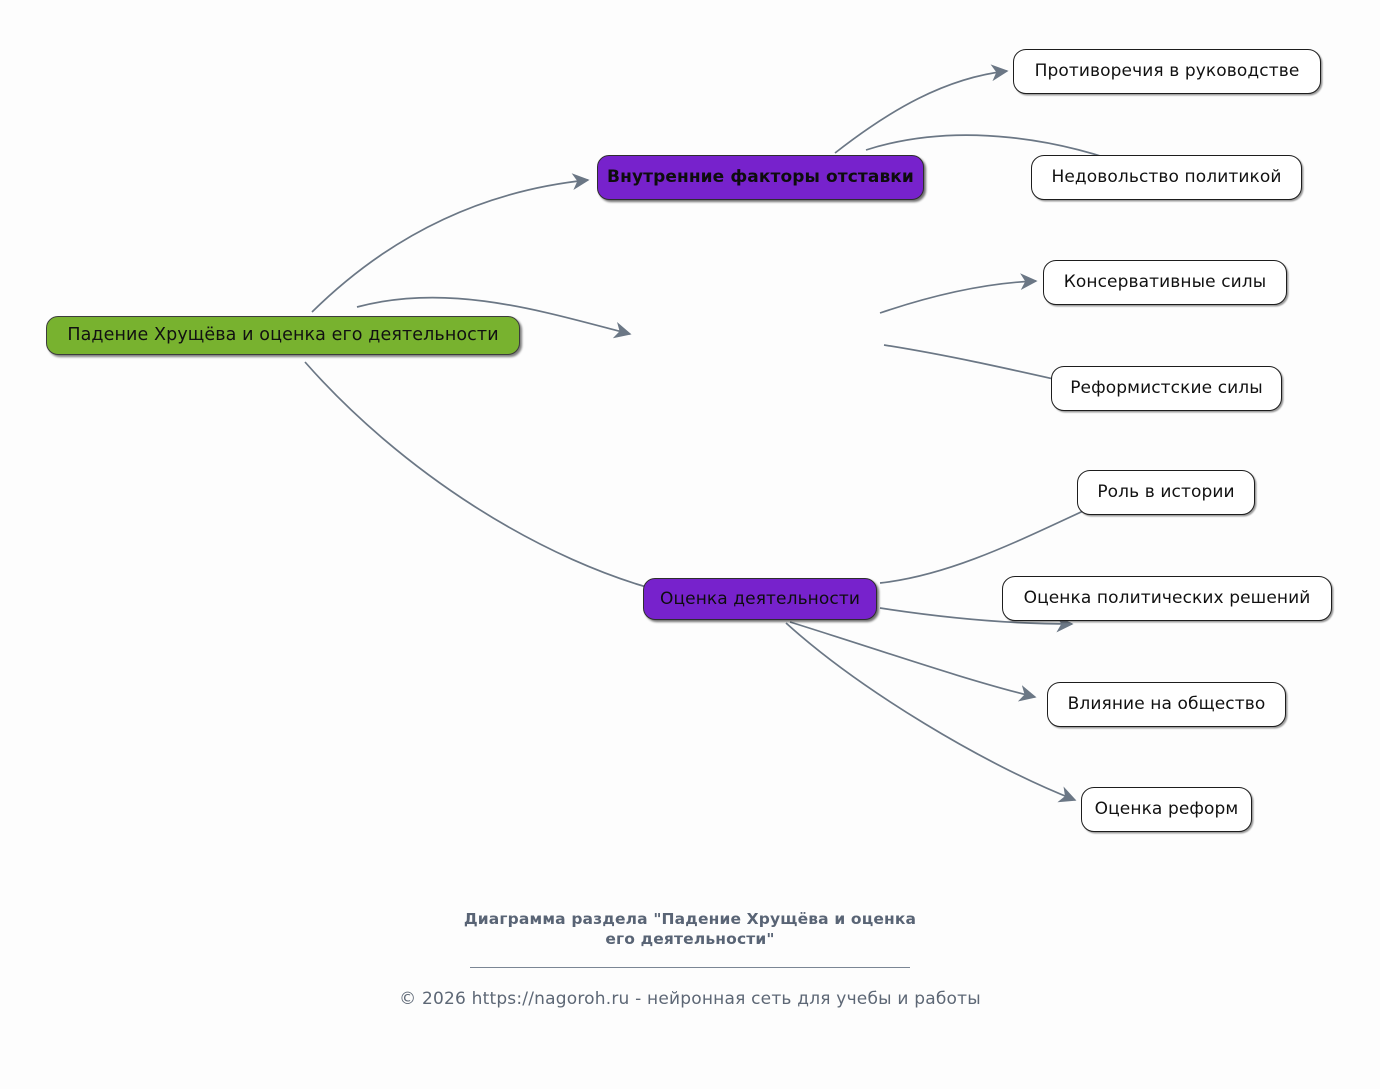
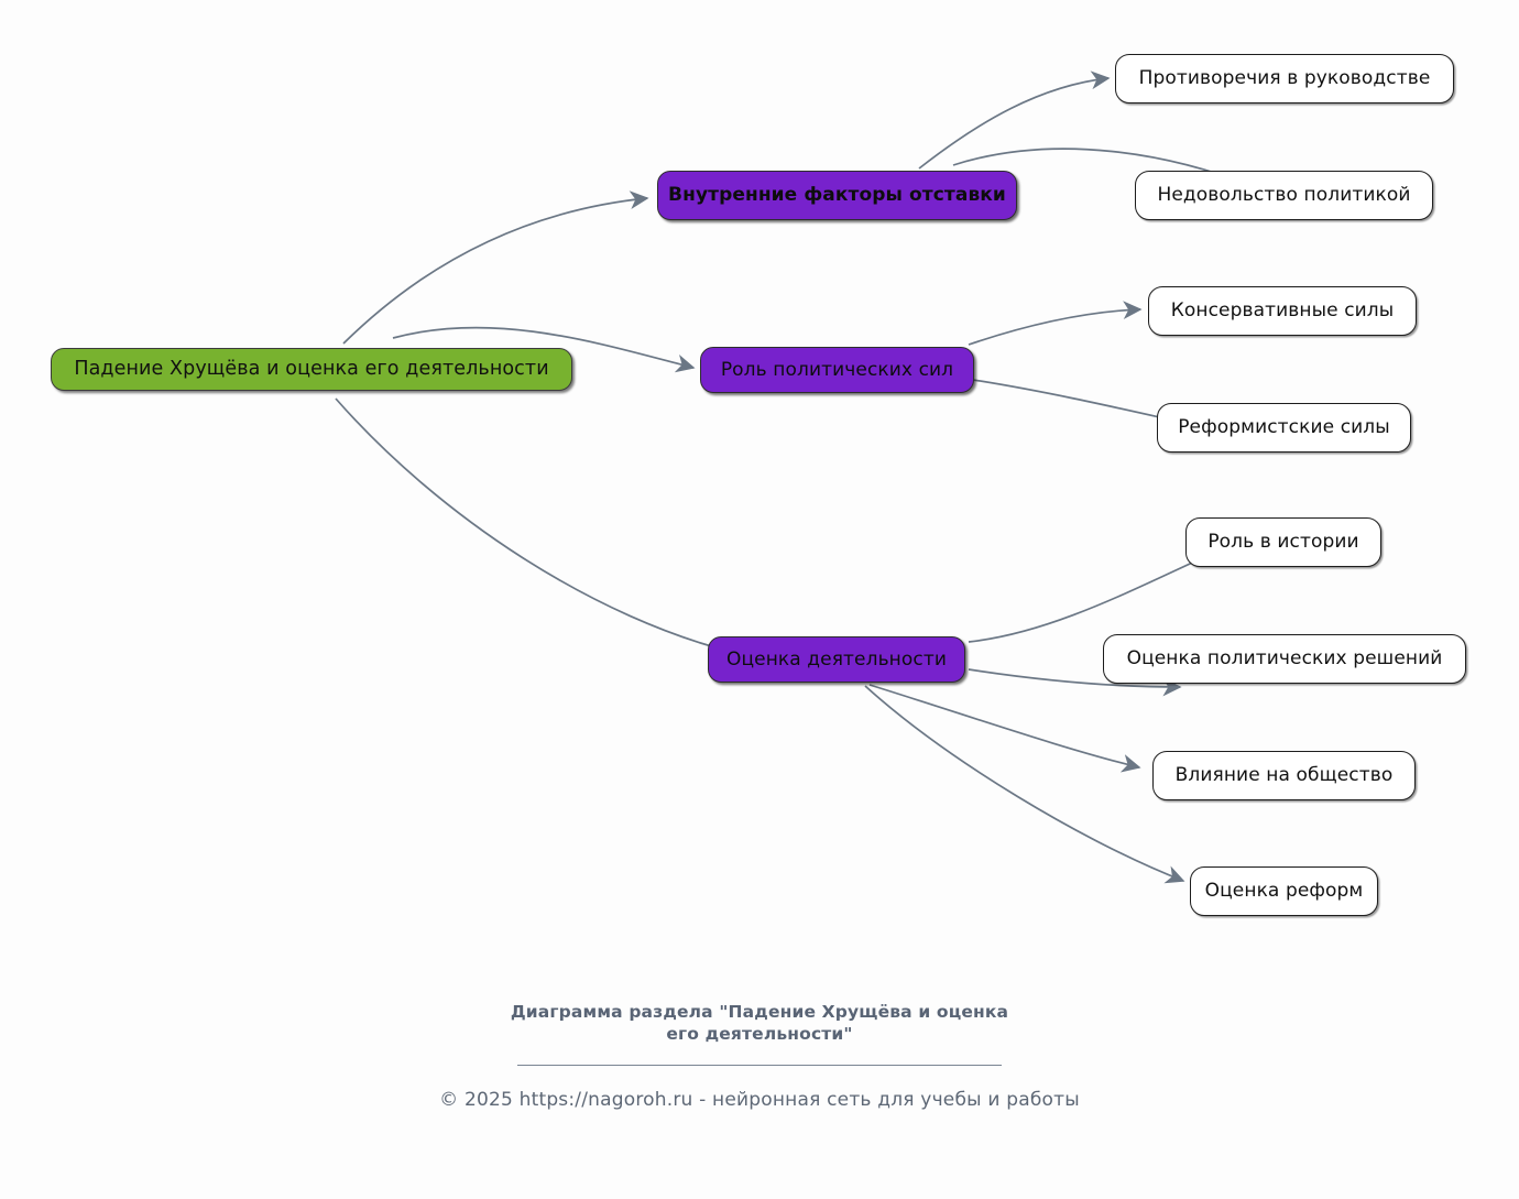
  Падение Хрущёва и оценка его деятельности
  Внутренние факторы отставки
  Противоречия в руководстве
  Недовольство политикой
+ Роль политических сил
  Консервативные силы
  Реформистские силы
  Оценка деятельности
  Роль в истории
  Оценка политических решений
  Влияние на общество
  Оценка реформ
  Диаграмма раздела "Падение Хрущёва и оценка
  его деятельности"
- © 2026 https://nagoroh.ru - нейронная сеть для учебы и работы
+ © 2025 https://nagoroh.ru - нейронная сеть для учебы и работы
